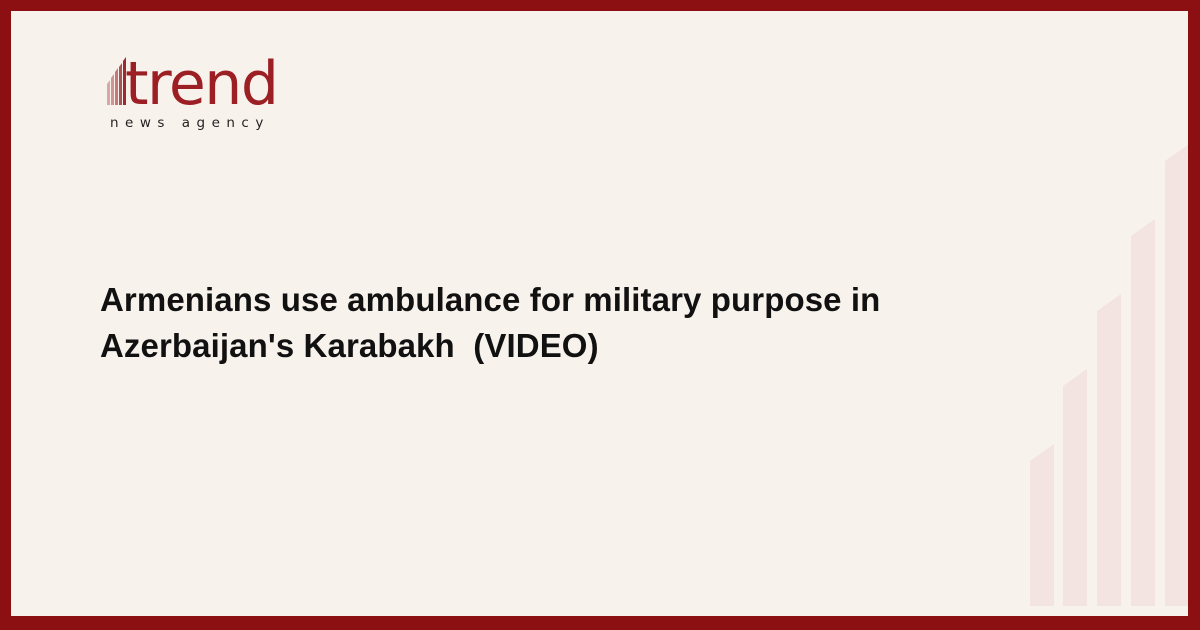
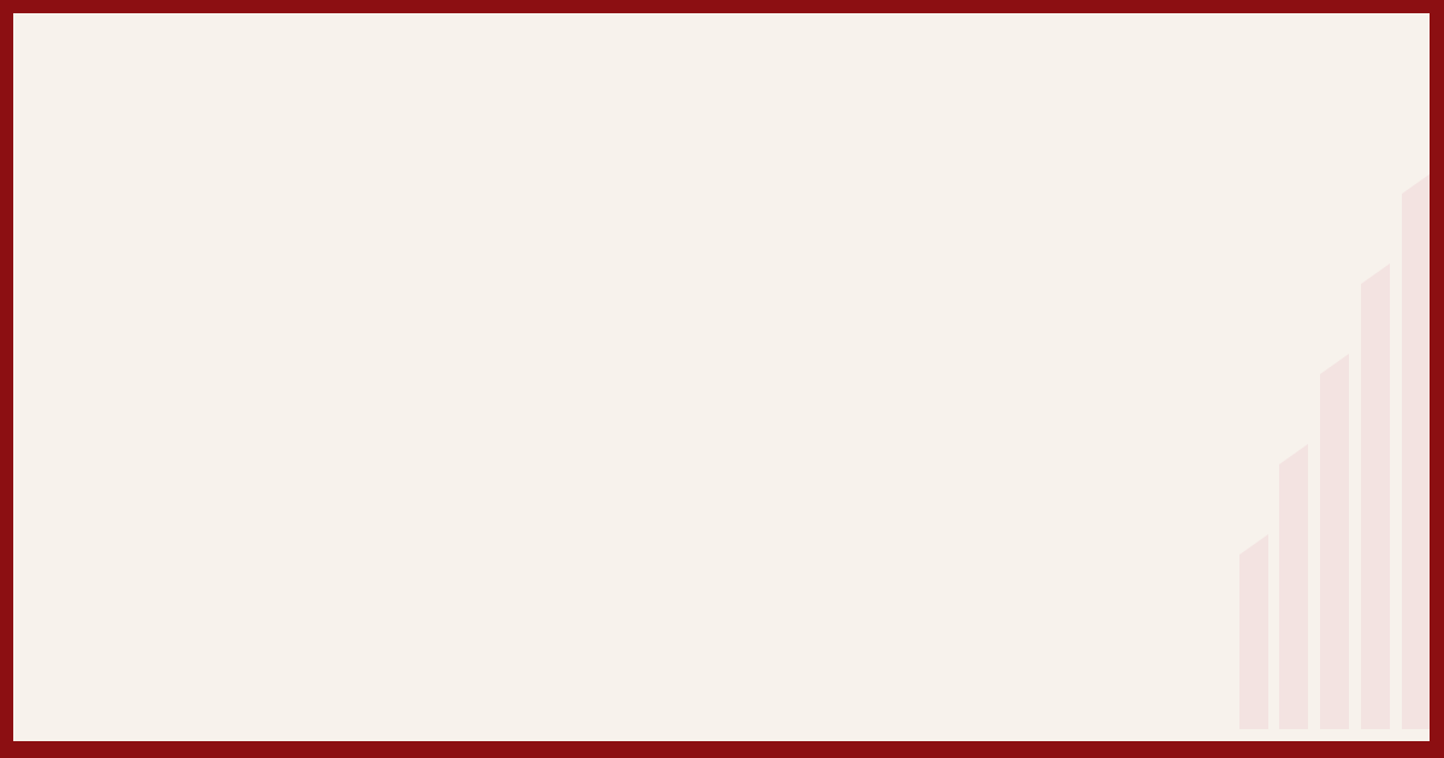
- trend
- news agency
- Armenians use ambulance for military purpose in Azerbaijan's Karabakh (VIDEO)
